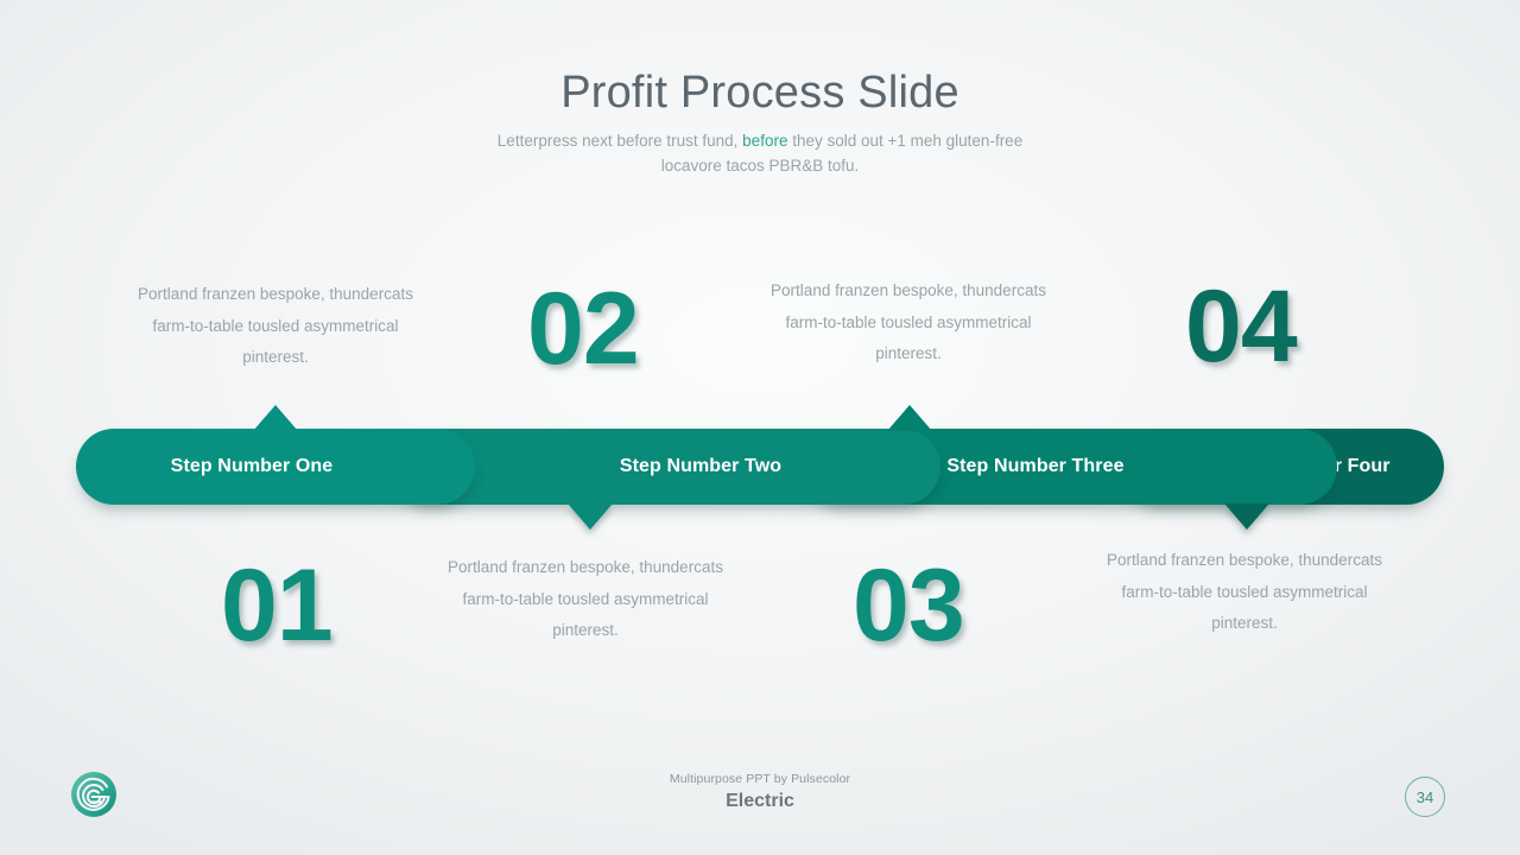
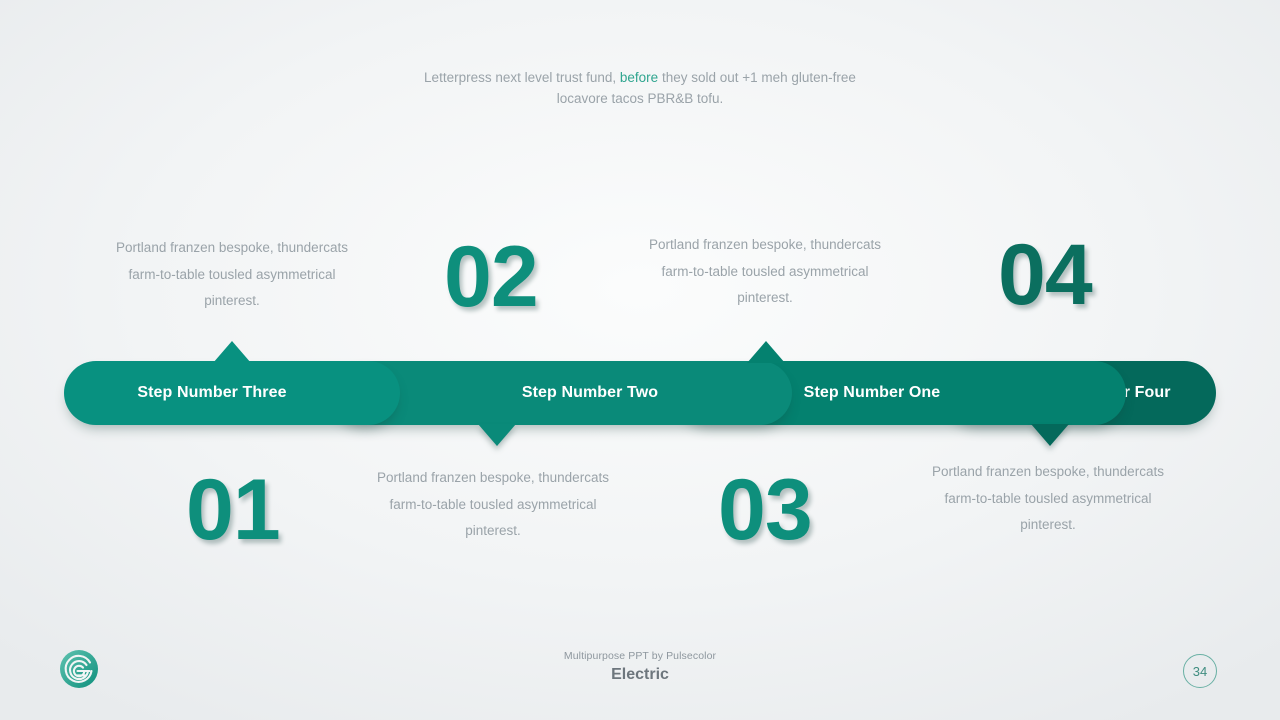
- Profit Process Slide
- Letterpress next before trust fund, before they sold out +1 meh gluten-free locavore tacos PBR&B tofu.
+ Letterpress next level trust fund, before they sold out +1 meh gluten-free locavore tacos PBR&B tofu.
  Portland franzen bespoke, thundercats farm-to-table tousled asymmetrical pinterest.
  Portland franzen bespoke, thundercats farm-to-table tousled asymmetrical pinterest.
  Portland franzen bespoke, thundercats farm-to-table tousled asymmetrical pinterest.
  Portland franzen bespoke, thundercats farm-to-table tousled asymmetrical pinterest.
  01
  02
  03
  04
- Step Number Three
+ Step Number One
  Step Number Two
- Step Number One
+ Step Number Three
  Multipurpose PPT by Pulsecolor
  Electric
  34
